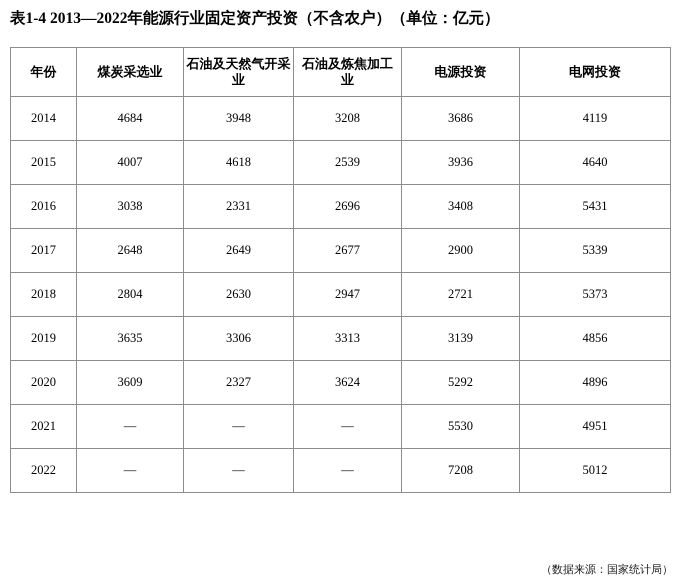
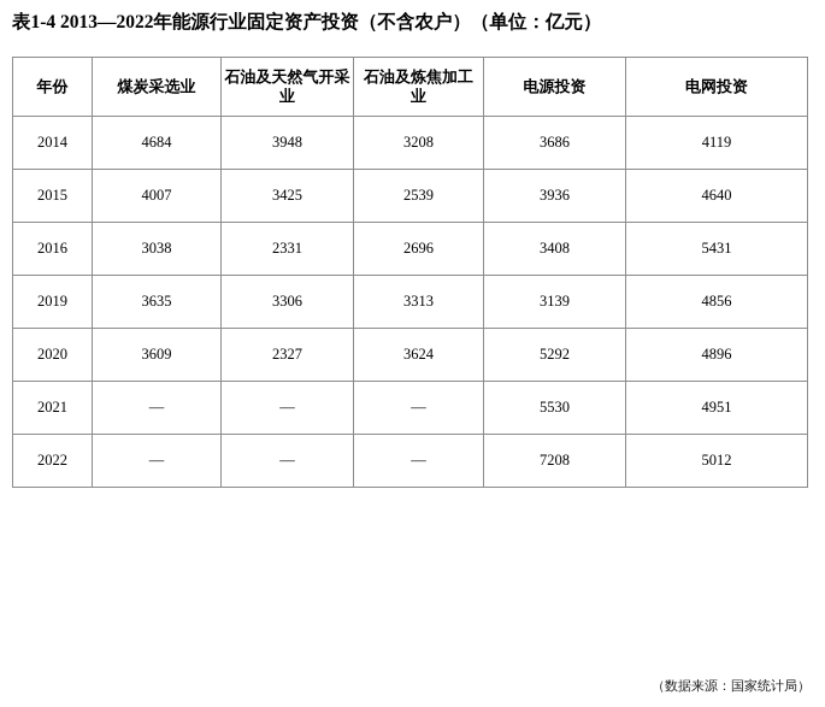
  表1-4 2013—2022年能源行业固定资产投资（不含农户）（单位：亿元）
  年份	煤炭采选业	石油及天然气开采业	石油及炼焦加工业	电源投资	电网投资
  2014	4684	3948	3208	3686	4119
- 2015	4007	4618	2539	3936	4640
+ 2015	4007	3425	2539	3936	4640
  2016	3038	2331	2696	3408	5431
- 2017	2648	2649	2677	2900	5339
- 2018	2804	2630	2947	2721	5373
  2019	3635	3306	3313	3139	4856
  2020	3609	2327	3624	5292	4896
  2021	—	—	—	5530	4951
  2022	—	—	—	7208	5012
  （数据来源：国家统计局）
